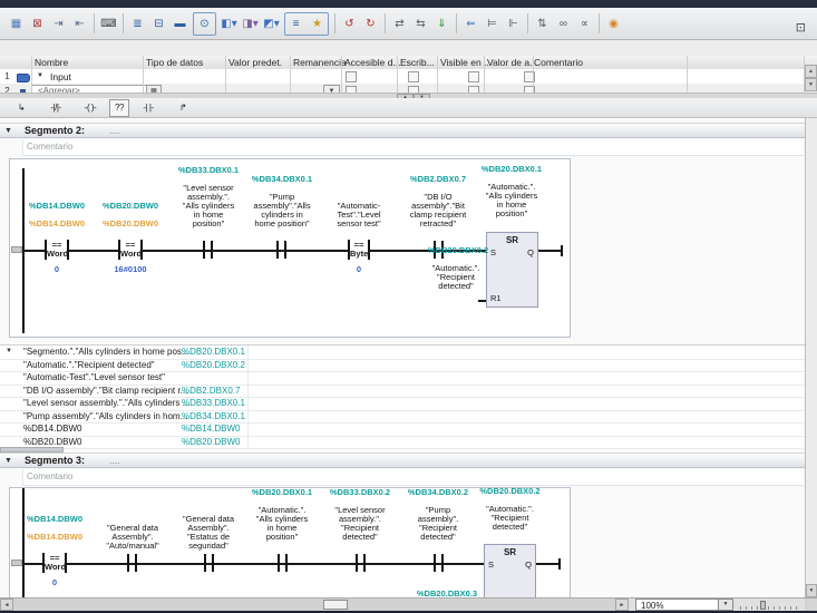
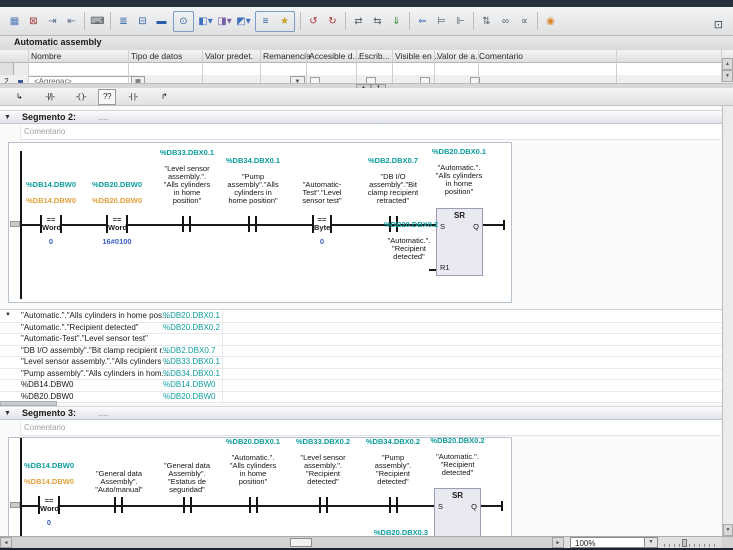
  ▦
  ⊠
  ⇥
  ⇤
  ⌨
  ≣
  ⊟
  ▬
  ⊙
  ◧▾
  ◨▾
  ◩▾
  ≡
  ★
  ↺
  ↻
  ⇄
  ⇆
  ⇓
  ⇐
  ⊨
  ⊩
  ⇅
  ∞
  ∝
  ◉
  ⊡
+ Automatic assembly
  Nombre
  Tipo de datos
  Valor predet.
  Remanenca
  Accesible d..
  Escrib...
  Visible en ...
  Valor de a..
  Comentario
- 1
- Input
  2
  <Agregar>
  ↳
  -|/|-
  -( )-
  ??
  -| |-
  ↱
  Segmento 2:
  ....
  Comentario
  %DB14.DBW0
  %DB14.DBW0
  ==
  Word
  0
  %DB20.DBW0
  %DB20.DBW0
  ==
  Word
  16#0100
  %DB33.DBX0.1
  "Level sensor
  assembly.".
  "Alls cylinders
  in home
  position"
  %DB34.DBX0.1
  "Pump
  assembly"."Alls
  cylinders in
  home position"
  "Automatic-
  Test"."Level
  sensor test"
  ==
  Byte
  0
  %DB2.DBX0.7
  "DB I/O
  assembly"."Bit
  clamp recipient
  retracted"
  %DB20.DBX0.1
  "Automatic.".
  "Alls cylinders
  in home
  position"
  SR
  S
  Q
  R1
  %DB20.DBX0.2
  "Automatic.".
  "Recipient
  detected"
- "Segmento."."Alls cylinders in home pos...
+ "Automatic."."Alls cylinders in home pos...
  %DB20.DBX0.1
  "Automatic."."Recipient detected"
  %DB20.DBX0.2
  "Automatic-Test"."Level sensor test"
  "DB I/O assembly"."Bit clamp recipient r...
  %DB2.DBX0.7
  "Level sensor assembly."."Alls cylinders ...
  %DB33.DBX0.1
  "Pump assembly"."Alls cylinders in hom...
  %DB34.DBX0.1
  %DB14.DBW0
  %DB14.DBW0
  %DB20.DBW0
  %DB20.DBW0
  Segmento 3:
  ....
  Comentario
  %DB14.DBW0
  %DB14.DBW0
  ==
  Word
  0
  "General data
  Assembly".
  "Auto/manual"
  "General data
  Assembly".
  "Estatus de
  seguridad"
  %DB20.DBX0.1
  "Automatic.".
  "Alls cylinders
  in home
  position"
  %DB33.DBX0.2
  "Level sensor
  assembly.".
  "Recipient
  detected"
  %DB34.DBX0.2
  "Pump
  assembly".
  "Recipient
  detected"
  %DB20.DBX0.2
  "Automatic.".
  "Recipient
  detected"
  SR
  S
  Q
  %DB20.DBX0.3
  100%
